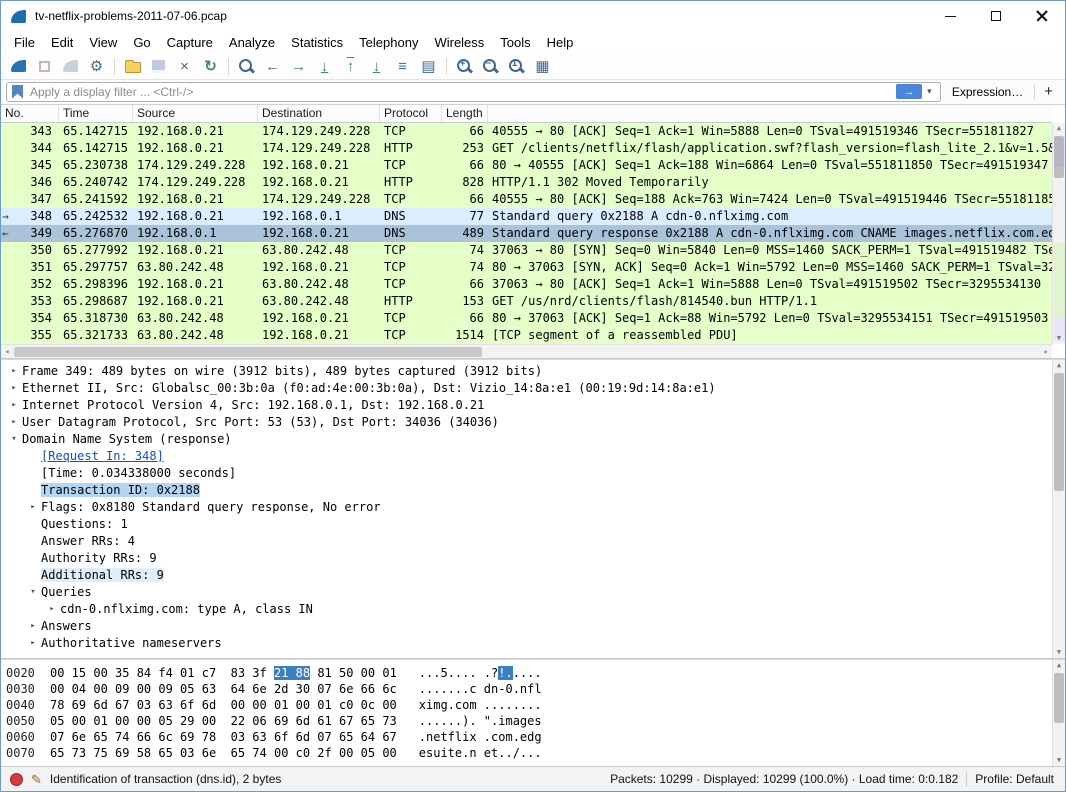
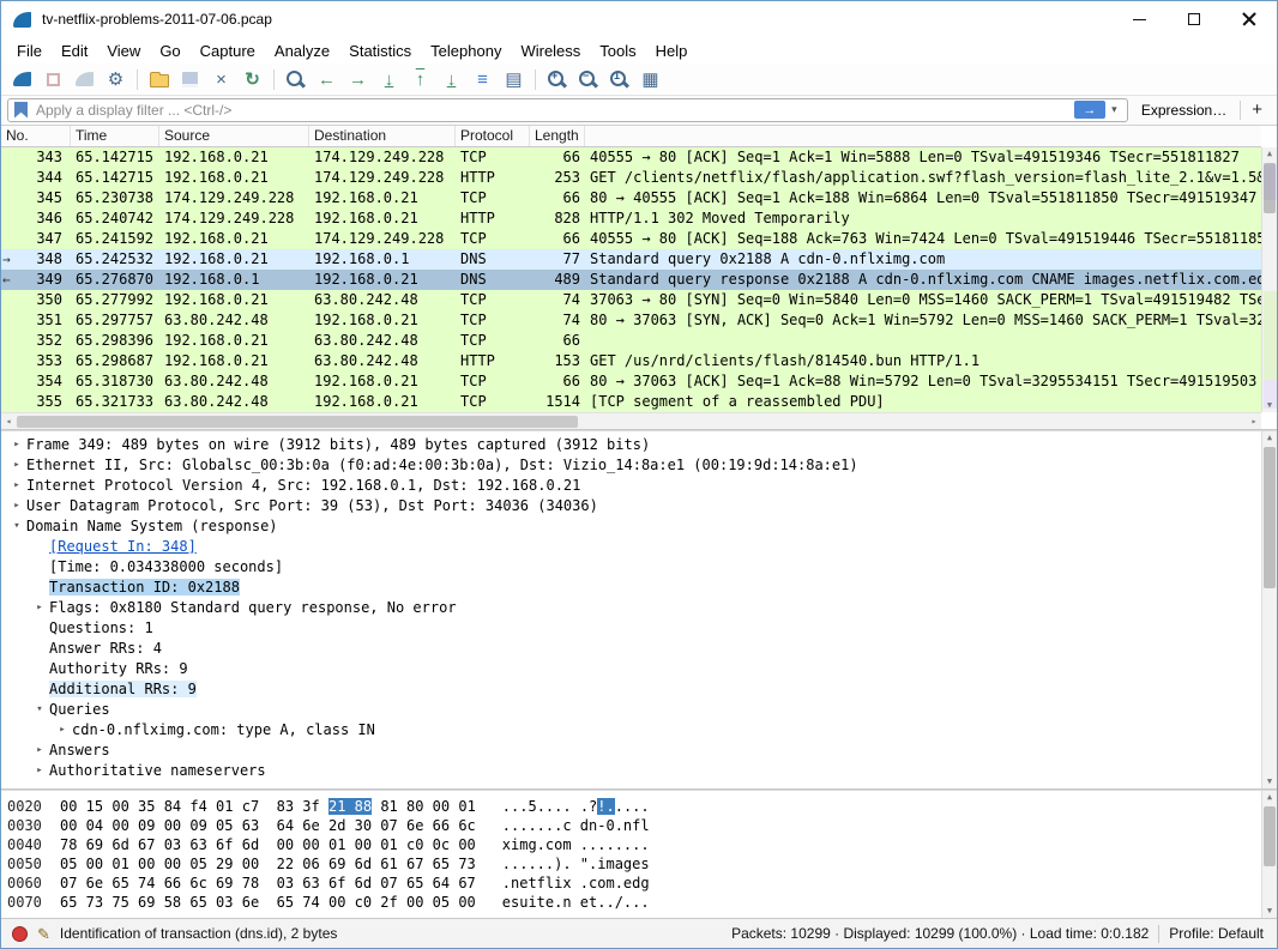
  tv-netflix-problems-2011-07-06.pcap
  File
  Edit
  View
  Go
  Capture
  Analyze
  Statistics
  Telephony
  Wireless
  Tools
  Help
  ⚙
  ×
  ↻
  ←
  →
  ↓
  ↑
  ↓
  ≡
  ▤
  +
  −
  1
  ▦
  Apply a display filter ... <Ctrl-/>
  →
  ▾
  Expression…
  +
  No.
  Time
  Source
  Destination
  Protocol
  Length
  343
  65.142715
  192.168.0.21
  174.129.249.228
  TCP
  66
  40555 → 80 [ACK] Seq=1 Ack=1 Win=5888 Len=0 TSval=491519346 TSecr=551811827
  344
  65.142715
  192.168.0.21
  174.129.249.228
  HTTP
  253
  GET /clients/netflix/flash/application.swf?flash_version=flash_lite_2.1&v=1.5
  345
  65.230738
  174.129.249.228
  192.168.0.21
  TCP
  66
  80 → 40555 [ACK] Seq=1 Ack=188 Win=6864 Len=0 TSval=551811850 TSecr=491519347
  346
  65.240742
  174.129.249.228
  192.168.0.21
  HTTP
  828
  HTTP/1.1 302 Moved Temporarily
  347
  65.241592
  192.168.0.21
  174.129.249.228
  TCP
  66
  40555 → 80 [ACK] Seq=188 Ack=763 Win=7424 Len=0 TSval=491519446 TSecr=5518118
  →
  348
  65.242532
  192.168.0.21
  192.168.0.1
  DNS
  77
  Standard query 0x2188 A cdn-0.nflximg.com
  ←
  349
  65.276870
  192.168.0.1
  192.168.0.21
  DNS
  489
  Standard query response 0x2188 A cdn-0.nflximg.com CNAME images.netflix.com.e
  350
  65.277992
  192.168.0.21
  63.80.242.48
  TCP
  74
  37063 → 80 [SYN] Seq=0 Win=5840 Len=0 MSS=1460 SACK_PERM=1 TSval=491519482 TS
  351
  65.297757
  63.80.242.48
  192.168.0.21
  TCP
  74
  80 → 37063 [SYN, ACK] Seq=0 Ack=1 Win=5792 Len=0 MSS=1460 SACK_PERM=1 TSval=3
  352
  65.298396
  192.168.0.21
  63.80.242.48
  TCP
  66
- 37063 → 80 [ACK] Seq=1 Ack=1 Win=5888 Len=0 TSval=491519502 TSecr=3295534130
  353
  65.298687
  192.168.0.21
  63.80.242.48
  HTTP
  153
  GET /us/nrd/clients/flash/814540.bun HTTP/1.1
  354
  65.318730
  63.80.242.48
  192.168.0.21
  TCP
  66
  80 → 37063 [ACK] Seq=1 Ack=88 Win=5792 Len=0 TSval=3295534151 TSecr=491519503
  355
  65.321733
  63.80.242.48
  192.168.0.21
  TCP
  1514
  [TCP segment of a reassembled PDU]
  ▸ Frame 349: 489 bytes on wire (3912 bits), 489 bytes captured (3912 bits)
  ▸ Ethernet II, Src: Globalsc_00:3b:0a (f0:ad:4e:00:3b:0a), Dst: Vizio_14:8a:e1 (00:19:9d:14:8a:e1)
  ▸ Internet Protocol Version 4, Src: 192.168.0.1, Dst: 192.168.0.21
- ▸ User Datagram Protocol, Src Port: 53 (53), Dst Port: 34036 (34036)
+ ▸ User Datagram Protocol, Src Port: 39 (53), Dst Port: 34036 (34036)
  ▾ Domain Name System (response)
  [Request In: 348]
  [Time: 0.034338000 seconds]
  Transaction ID: 0x2188
  ▸ Flags: 0x8180 Standard query response, No error
  Questions: 1
  Answer RRs: 4
  Authority RRs: 9
  Additional RRs: 9
  ▾ Queries
  ▸ cdn-0.nflximg.com: type A, class IN
  ▸ Answers
  ▸ Authoritative nameservers
  0020
- 00 15 00 35 84 f4 01 c7 83 3f 21 88 81 50 00 01
+ 00 15 00 35 84 f4 01 c7 83 3f 21 88 81 80 00 01
  ...5.... .?!.....
  0030
  00 04 00 09 00 09 05 63 64 6e 2d 30 07 6e 66 6c
  .......c dn-0.nfl
  0040
  78 69 6d 67 03 63 6f 6d 00 00 01 00 01 c0 0c 00
  ximg.com ........
  0050
  05 00 01 00 00 05 29 00 22 06 69 6d 61 67 65 73
  ......). ".images
  0060
  07 6e 65 74 66 6c 69 78 03 63 6f 6d 07 65 64 67
  .netflix .com.edg
  0070
  65 73 75 69 58 65 03 6e 65 74 00 c0 2f 00 05 00
  esuite.n et../...
  Identification of transaction (dns.id), 2 bytes
  Packets: 10299 · Displayed: 10299 (100.0%) · Load time: 0:0.182
  Profile: Default
